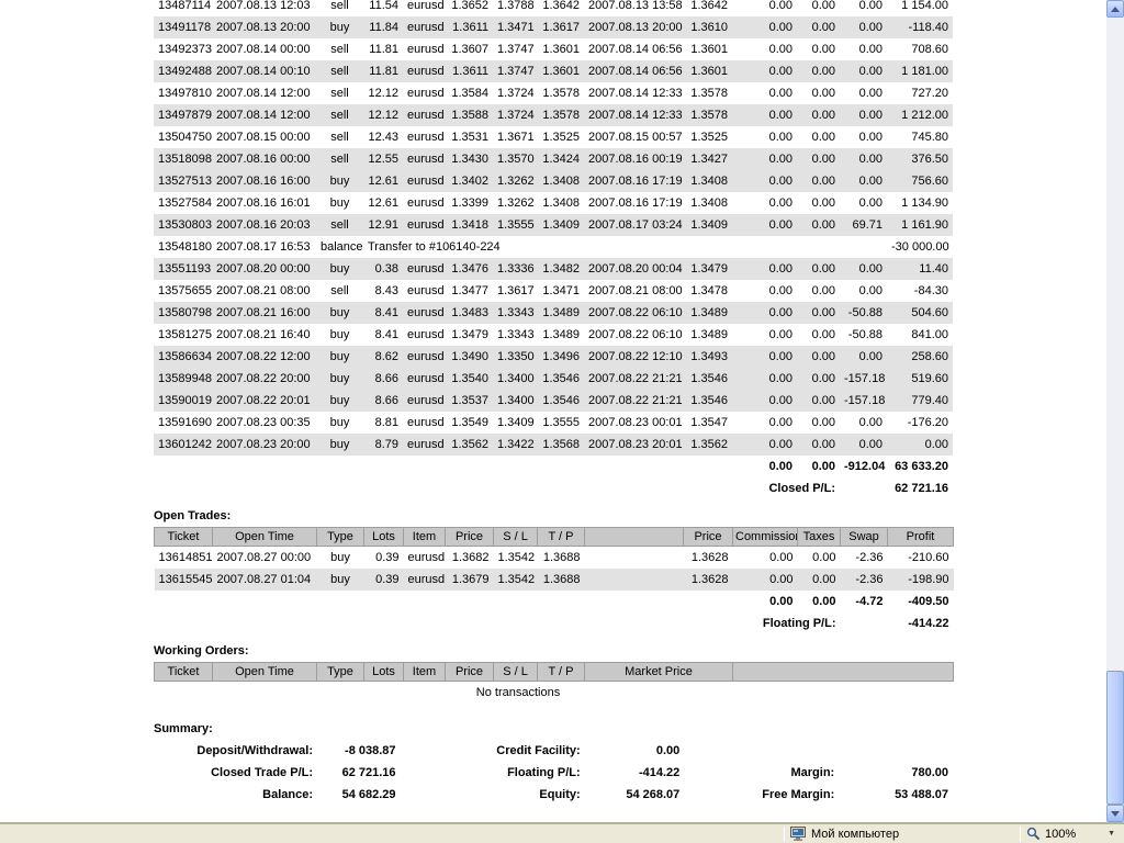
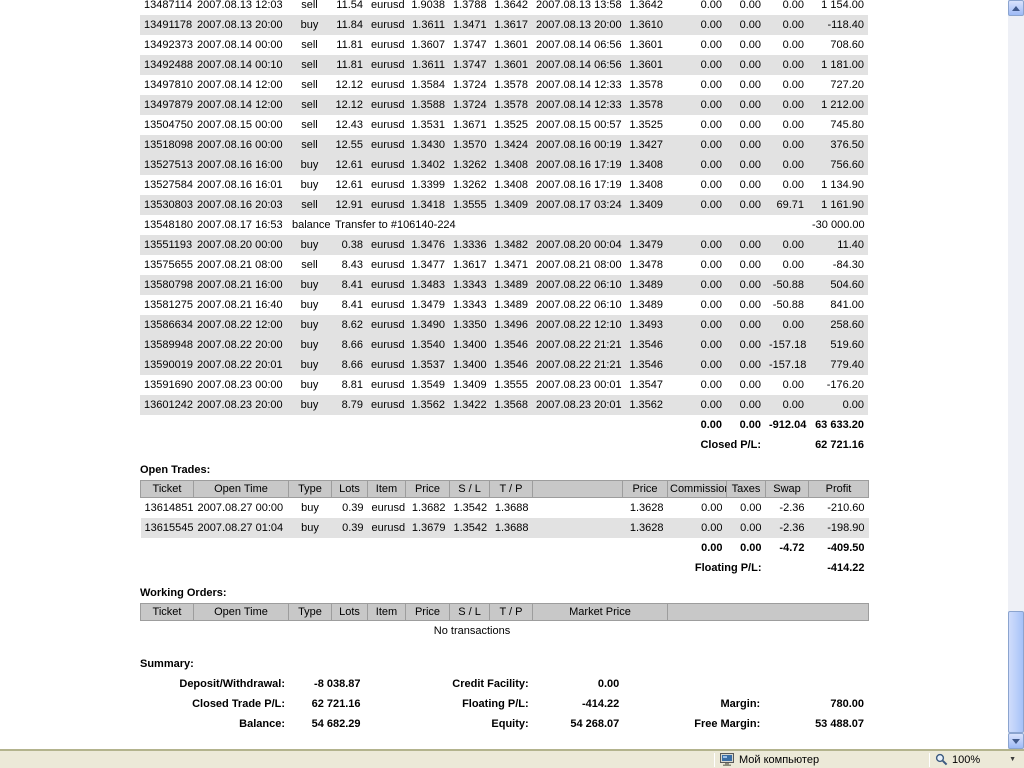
- 13487114	2007.08.13 12:03	sell	11.54	eurusd	1.3652	1.3788	1.3642	2007.08.13 13:58	1.3642	0.00	0.00	0.00	1 154.00
+ 13487114	2007.08.13 12:03	sell	11.54	eurusd	1.9038	1.3788	1.3642	2007.08.13 13:58	1.3642	0.00	0.00	0.00	1 154.00
  13491178	2007.08.13 20:00	buy	11.84	eurusd	1.3611	1.3471	1.3617	2007.08.13 20:00	1.3610	0.00	0.00	0.00	-118.40
  13492373	2007.08.14 00:00	sell	11.81	eurusd	1.3607	1.3747	1.3601	2007.08.14 06:56	1.3601	0.00	0.00	0.00	708.60
  13492488	2007.08.14 00:10	sell	11.81	eurusd	1.3611	1.3747	1.3601	2007.08.14 06:56	1.3601	0.00	0.00	0.00	1 181.00
  13497810	2007.08.14 12:00	sell	12.12	eurusd	1.3584	1.3724	1.3578	2007.08.14 12:33	1.3578	0.00	0.00	0.00	727.20
  13497879	2007.08.14 12:00	sell	12.12	eurusd	1.3588	1.3724	1.3578	2007.08.14 12:33	1.3578	0.00	0.00	0.00	1 212.00
  13504750	2007.08.15 00:00	sell	12.43	eurusd	1.3531	1.3671	1.3525	2007.08.15 00:57	1.3525	0.00	0.00	0.00	745.80
  13518098	2007.08.16 00:00	sell	12.55	eurusd	1.3430	1.3570	1.3424	2007.08.16 00:19	1.3427	0.00	0.00	0.00	376.50
  13527513	2007.08.16 16:00	buy	12.61	eurusd	1.3402	1.3262	1.3408	2007.08.16 17:19	1.3408	0.00	0.00	0.00	756.60
  13527584	2007.08.16 16:01	buy	12.61	eurusd	1.3399	1.3262	1.3408	2007.08.16 17:19	1.3408	0.00	0.00	0.00	1 134.90
  13530803	2007.08.16 20:03	sell	12.91	eurusd	1.3418	1.3555	1.3409	2007.08.17 03:24	1.3409	0.00	0.00	69.71	1 161.90
  13548180	2007.08.17 16:53	balance	Transfer to #106140-224	-30 000.00
  13551193	2007.08.20 00:00	buy	0.38	eurusd	1.3476	1.3336	1.3482	2007.08.20 00:04	1.3479	0.00	0.00	0.00	11.40
  13575655	2007.08.21 08:00	sell	8.43	eurusd	1.3477	1.3617	1.3471	2007.08.21 08:00	1.3478	0.00	0.00	0.00	-84.30
  13580798	2007.08.21 16:00	buy	8.41	eurusd	1.3483	1.3343	1.3489	2007.08.22 06:10	1.3489	0.00	0.00	-50.88	504.60
  13581275	2007.08.21 16:40	buy	8.41	eurusd	1.3479	1.3343	1.3489	2007.08.22 06:10	1.3489	0.00	0.00	-50.88	841.00
  13586634	2007.08.22 12:00	buy	8.62	eurusd	1.3490	1.3350	1.3496	2007.08.22 12:10	1.3493	0.00	0.00	0.00	258.60
  13589948	2007.08.22 20:00	buy	8.66	eurusd	1.3540	1.3400	1.3546	2007.08.22 21:21	1.3546	0.00	0.00	-157.18	519.60
  13590019	2007.08.22 20:01	buy	8.66	eurusd	1.3537	1.3400	1.3546	2007.08.22 21:21	1.3546	0.00	0.00	-157.18	779.40
- 13591690	2007.08.23 00:35	buy	8.81	eurusd	1.3549	1.3409	1.3555	2007.08.23 00:01	1.3547	0.00	0.00	0.00	-176.20
+ 13591690	2007.08.23 00:00	buy	8.81	eurusd	1.3549	1.3409	1.3555	2007.08.23 00:01	1.3547	0.00	0.00	0.00	-176.20
  13601242	2007.08.23 20:00	buy	8.79	eurusd	1.3562	1.3422	1.3568	2007.08.23 20:01	1.3562	0.00	0.00	0.00	0.00
  	0.00	0.00	-912.04	63 633.20
  Closed P/L:	62 721.16
  Open Trades:
  Ticket	Open Time	Type	Lots	Item	Price	S / L	T / P		Price	Commissio	Taxes	Swap	Profit
  13614851	2007.08.27 00:00	buy	0.39	eurusd	1.3682	1.3542	1.3688		1.3628	0.00	0.00	-2.36	-210.60
  13615545	2007.08.27 01:04	buy	0.39	eurusd	1.3679	1.3542	1.3688		1.3628	0.00	0.00	-2.36	-198.90
  	0.00	0.00	-4.72	-409.50
  Floating P/L:	-414.22
  Working Orders:
  Ticket	Open Time	Type	Lots	Item	Price	S / L	T / P	Market Price
  No transactions
  Summary:
  Deposit/Withdrawal:	-8 038.87	Credit Facility:	0.00
  Closed Trade P/L:	62 721.16	Floating P/L:	-414.22	Margin:	780.00
  Balance:	54 682.29	Equity:	54 268.07	Free Margin:	53 488.07
  Мой компьютер
  100%
